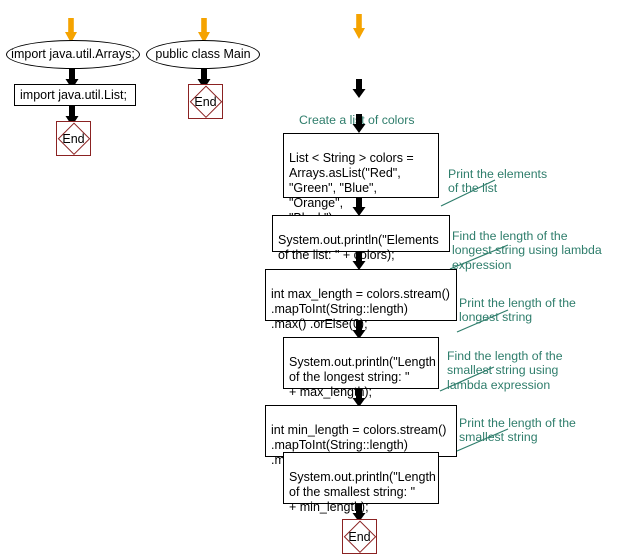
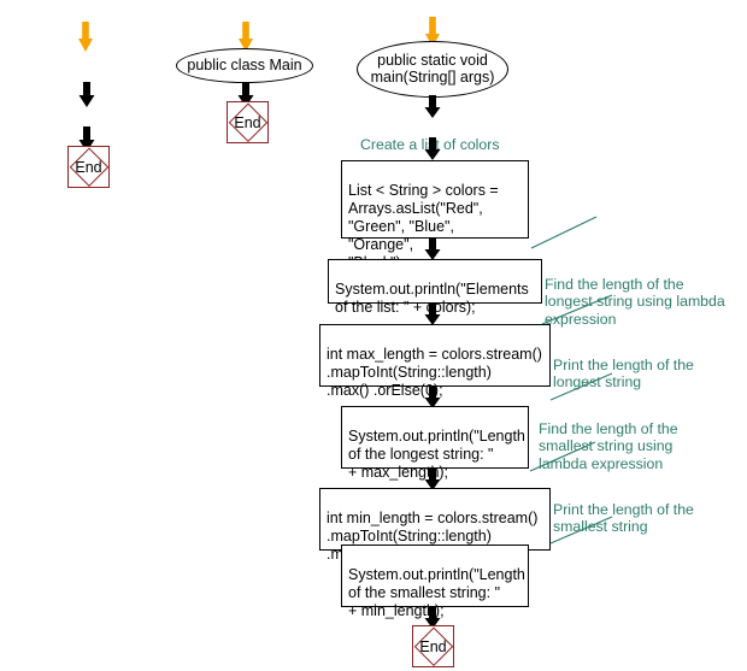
- import java.util.Arrays;
- import java.util.List;
  End
  public class Main
  End
+ public static void
+ main(String[] args)
  Create a lit of colors
  List < String > colors =
  Arrays.asList("Red",
  "Green", "Blue", "Orange",
- Print the elements
- of the list
  System.out.println("Elements
  of the list: " +olors);
  Find the length of the
  longest string using lambda
  expression
  int max_length = colors.stream()
  .mapToInt(String::length)
  .max() .orElse(;
  Print the length of the
  longest string
  System.out.println("Length
  of the longest string: "
  + max_lengt);
  Find the length of the
  smallest string using
  lambda expression
  int min_length = colors.stream()
  .mapToInt(String::length)
  Print the length of the
  smallest string
  System.out.println("Length
  of the smallest string: "
  + min_lengt);
  End
